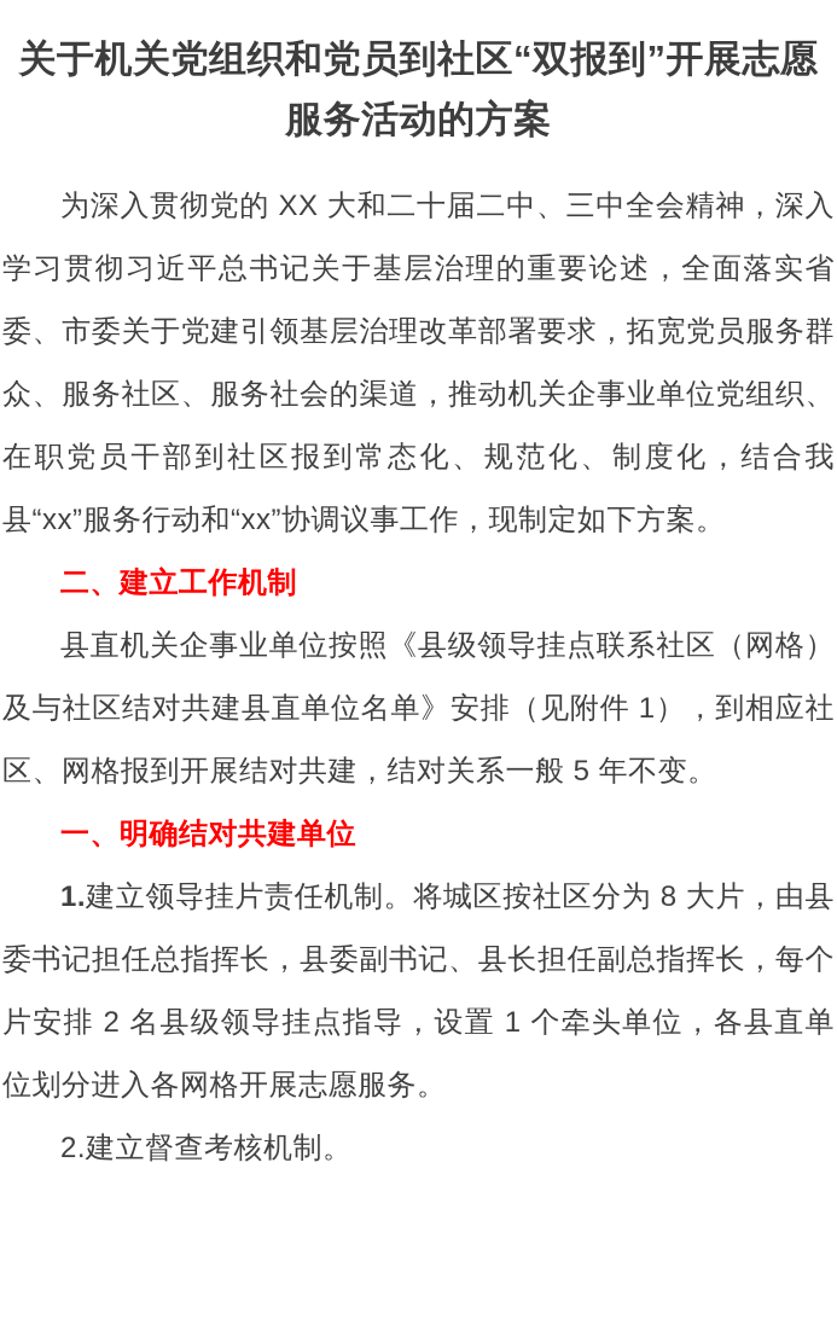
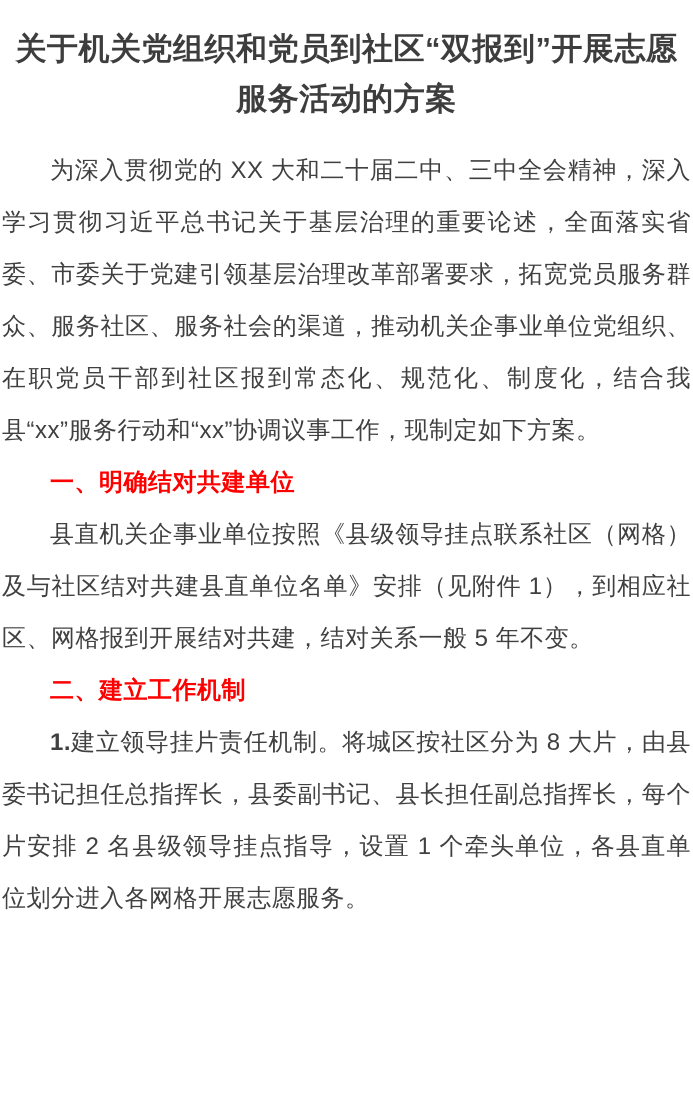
  关于机关党组织和党员到社区“双报到”开展志愿服务活动的方案
  为深入贯彻党的 XX 大和二十届二中、三中全会精神，深入学习贯彻习近平总书记关于基层治理的重要论述，全面落实省委、市委关于党建引领基层治理改革部署要求，拓宽党员服务群众、服务社区、服务社会的渠道，推动机关企事业单位党组织、在职党员干部到社区报到常态化、规范化、制度化，结合我县“xx”服务行动和“xx”协调议事工作，现制定如下方案。
- 二、建立工作机制
+ 一、明确结对共建单位
  县直机关企事业单位按照《县级领导挂点联系社区（网格）及与社区结对共建县直单位名单》安排（见附件 1），到相应社区、网格报到开展结对共建，结对关系一般 5 年不变。
- 一、明确结对共建单位
+ 二、建立工作机制
  1.建立领导挂片责任机制。将城区按社区分为 8 大片，由县委书记担任总指挥长，县委副书记、县长担任副总指挥长，每个片安排 2 名县级领导挂点指导，设置 1 个牵头单位，各县直单位划分进入各网格开展志愿服务。
- 2.建立督查考核机制。
